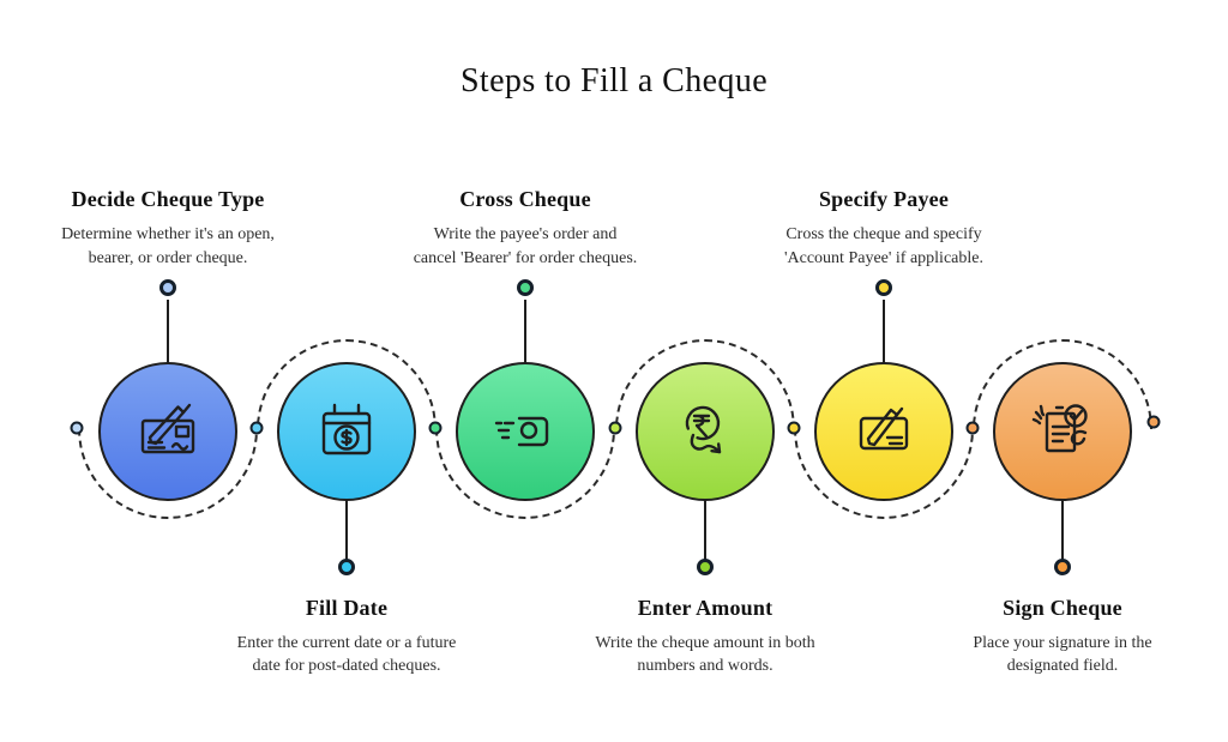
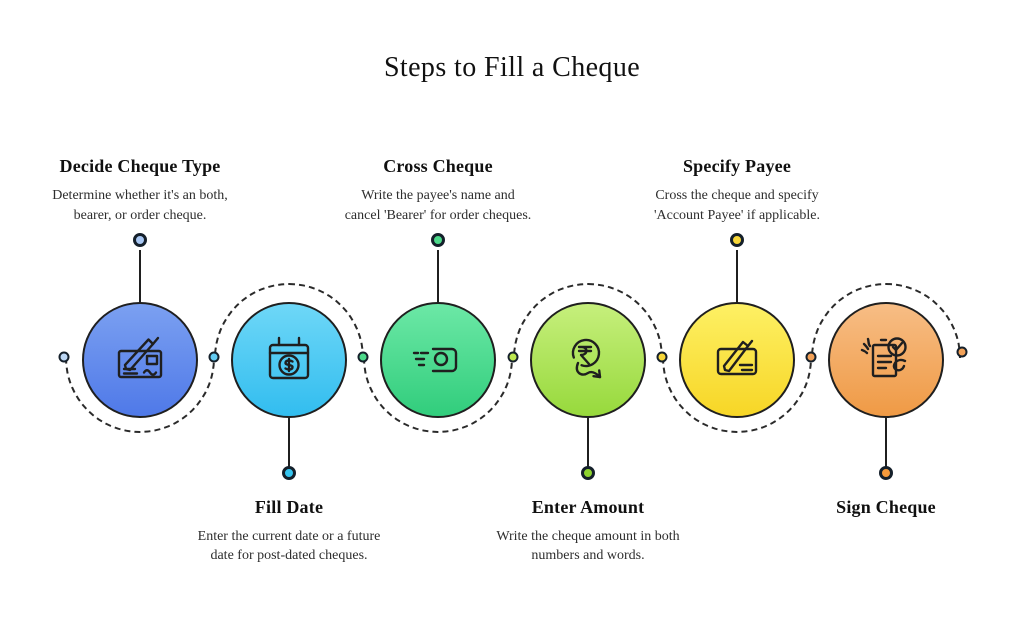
  Steps to Fill a Cheque
  Decide Cheque Type
- Determine whether it's an open, bearer, or order cheque.
+ Determine whether it's an both, bearer, or order cheque.
  Fill Date
  Enter the current date or a future date for post-dated cheques.
  Cross Cheque
- Write the payee's order and cancel 'Bearer' for order cheques.
+ Write the payee's name and cancel 'Bearer' for order cheques.
  Enter Amount
  Write the cheque amount in both numbers and words.
  Specify Payee
  Cross the cheque and specify 'Account Payee' if applicable.
  Sign Cheque
- Place your signature in the designated field.
